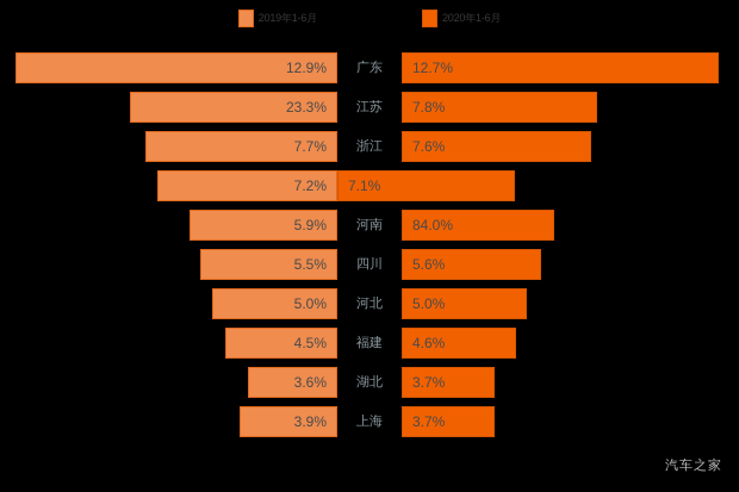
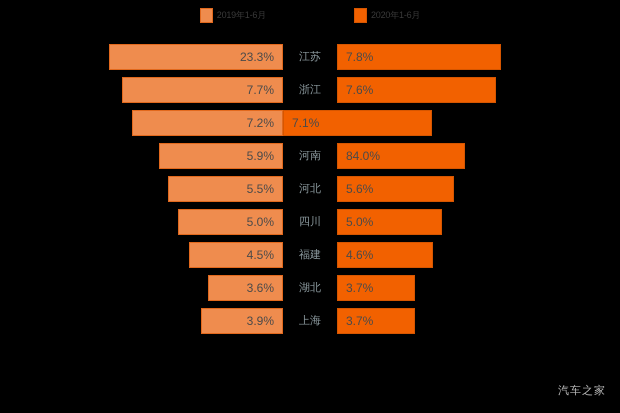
  2019年1-6月
  2020年1-6月
- 12.9%
- 广东
- 12.7%
  23.3%
  江苏
  7.8%
  7.7%
  浙江
  7.6%
  7.2%
  7.1%
  5.9%
  河南
  84.0%
  5.5%
- 四川
+ 河北
  5.6%
  5.0%
- 河北
+ 四川
  5.0%
  4.5%
  福建
  4.6%
  3.6%
  湖北
  3.7%
  3.9%
  上海
  3.7%
  汽车之家
